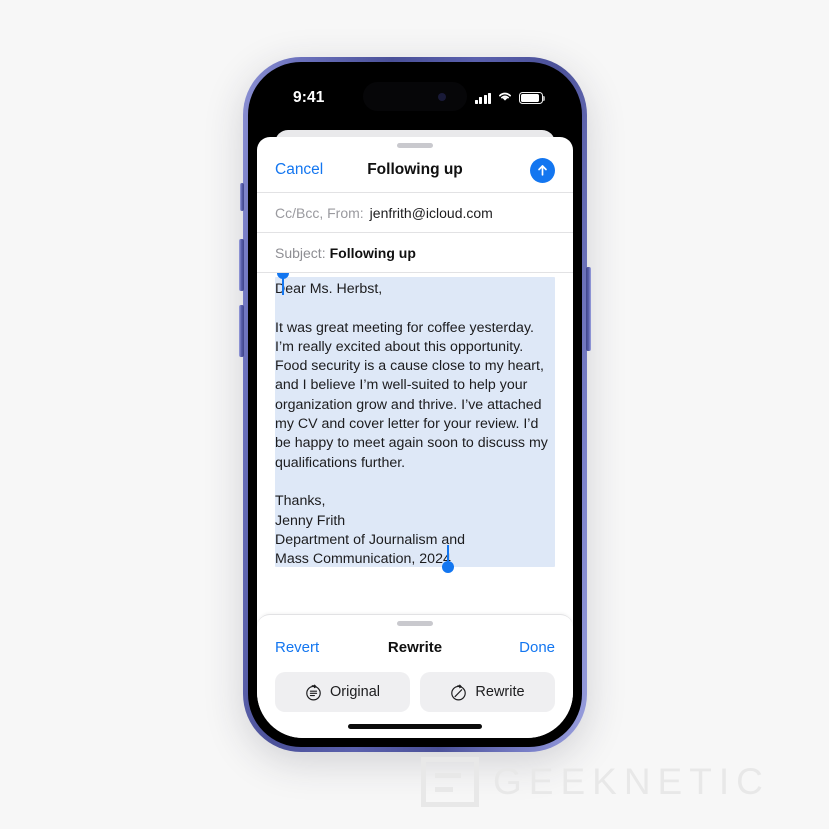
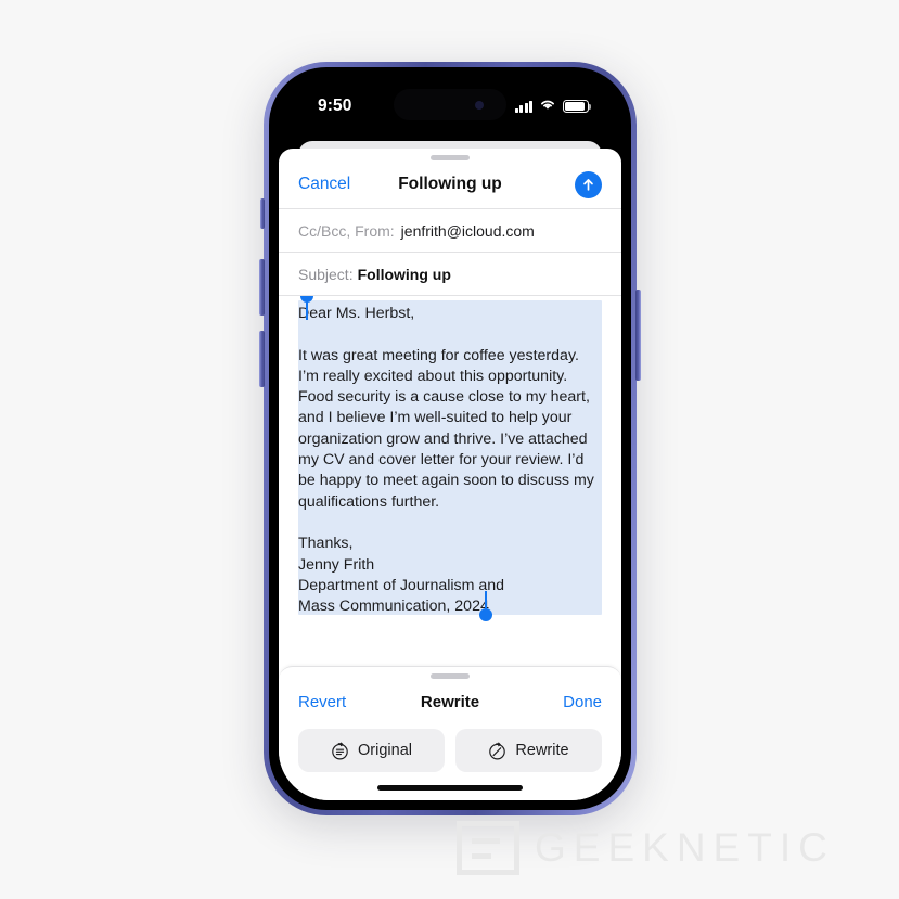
- 9:41
+ 9:50
  Cancel
  Following up
  Cc/Bcc, From:
  jenfrith@icloud.com
  Subject:
  Following up
  Dear Ms. Herbst,
  It was great meeting for coffee yesterday. I’m really excited about this opportunity. Food security is a cause close to my heart, and I believe I’m well-suited to help your organization grow and thrive. I’ve attached my CV and cover letter for your review. I’d be happy to meet again soon to discuss my qualifications further.
  Thanks,
  Jenny Frith
  Department of Journalism and
  Mass Communication, 202
  Revert
  Rewrite
  Done
  Original
  Rewrite
